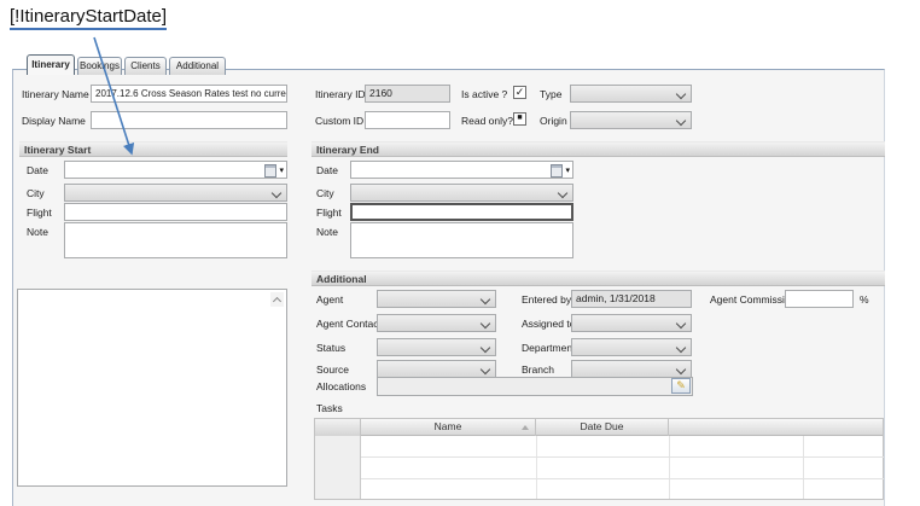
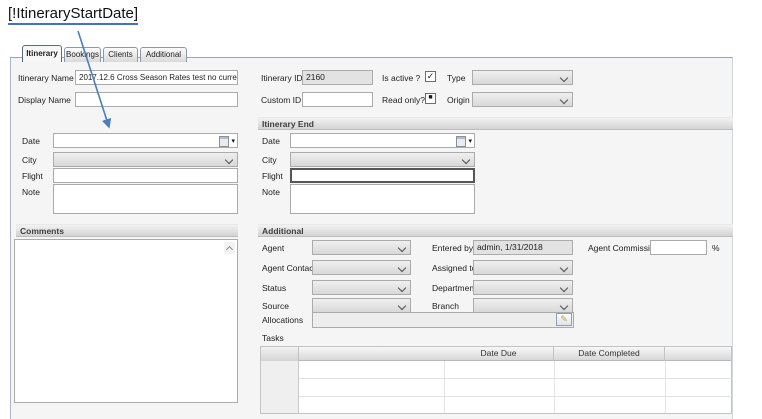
  [!ItineraryStartDate]
  Itinerary
  Bookngs
  Clients
  Additional
  Itinerary Name
  2017.12.6 Cross Season Rates test no curre
  Display Name
  Itinerary ID
  2160
  Custom ID
  Is active ?
  ✓
  Read only?
  Type
  Origin
- Itinerary Start
  Date
  ▾
  City
  Flight
  Note
  Itinerary End
  Date
  ▾
  City
  Flight
  Note
+ Comments
  Additional
  Agent
  Entered by
  admin, 1/31/2018
  Agent Commissi
  %
  Agent Conta
  Assigned t
  Status
  Departmen
  Source
  Branch
  Allocations
  ✎
  Tasks
- Name
  Date Due
+ Date Completed
